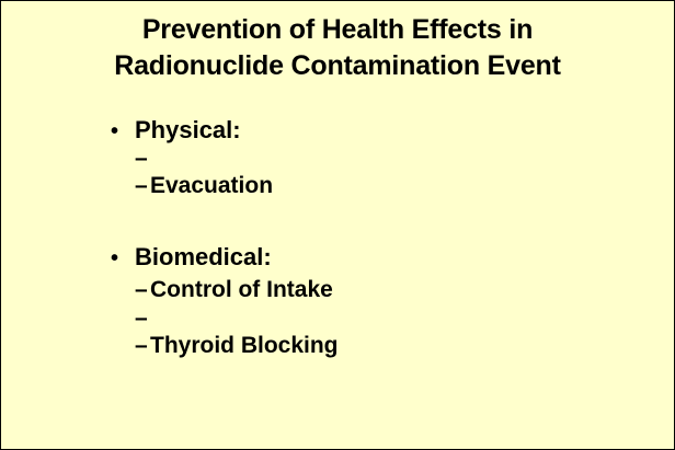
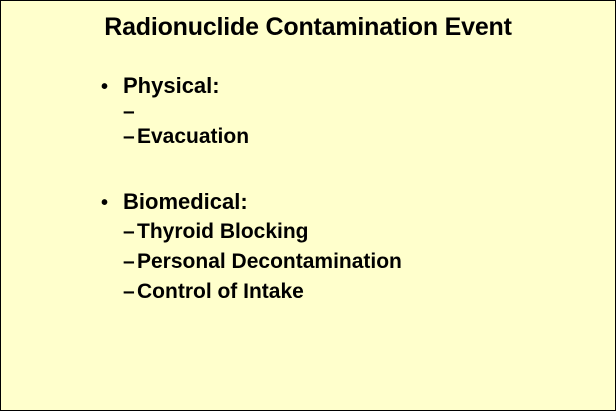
- Prevention of Health Effects in
  Radionuclide Contamination Event
  •
  Physical:
  –
  –
  Evacuation
  •
  Biomedical:
  –
- Control of Intake
+ Thyroid Blocking
  –
+ Personal Decontamination
  –
- Thyroid Blocking
+ Control of Intake
